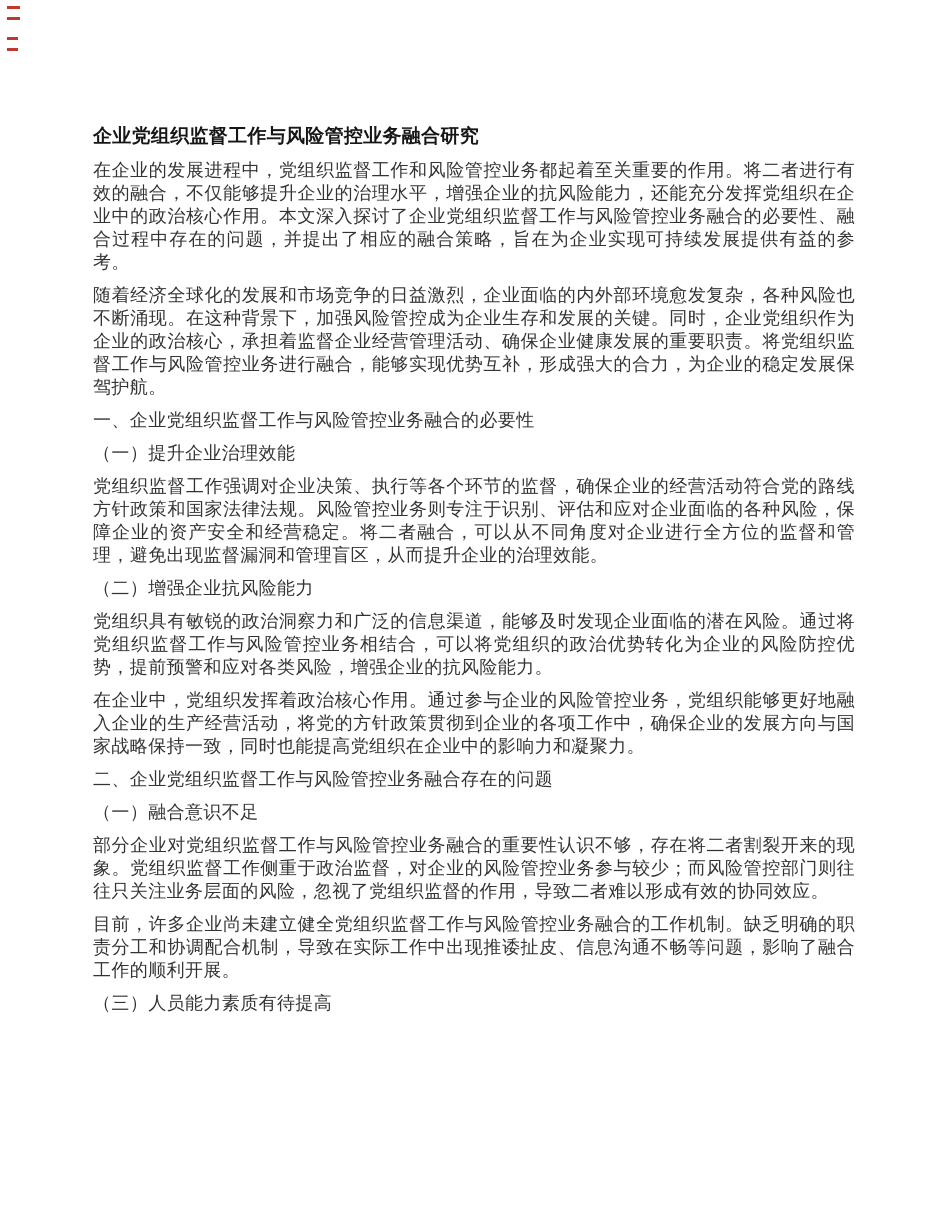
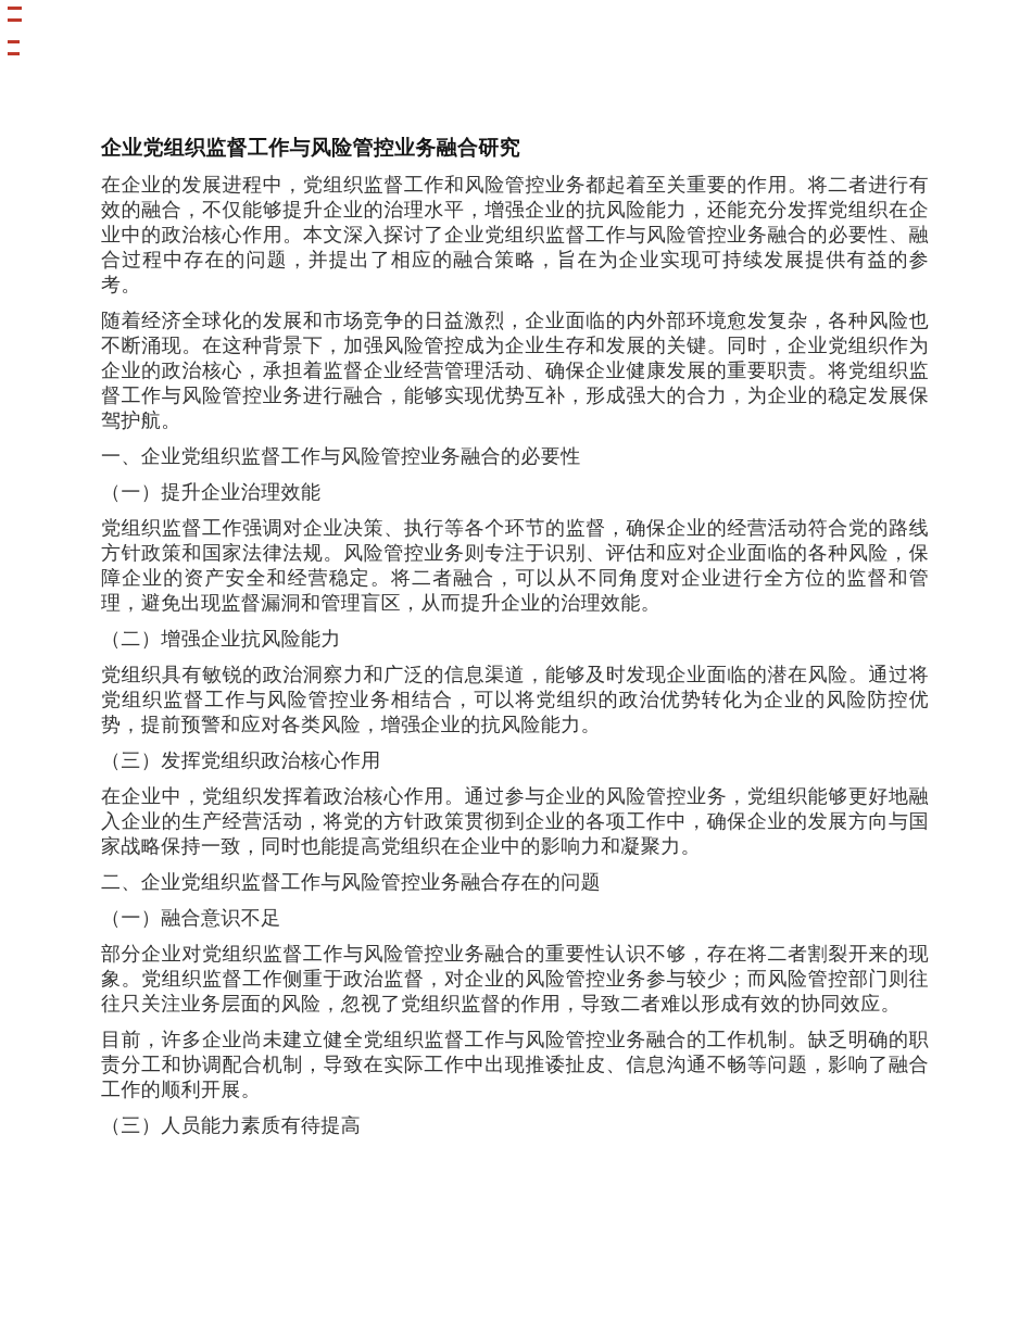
  企业党组织监督工作与风险管控业务融合研究
  在企业的发展进程中，党组织监督工作和风险管控业务都起着至关重要的作用。将二者进行有效的融合，不仅能够提升企业的治理水平，增强企业的抗风险能力，还能充分发挥党组织在企业中的政治核心作用。本文深入探讨了企业党组织监督工作与风险管控业务融合的必要性、融合过程中存在的问题，并提出了相应的融合策略，旨在为企业实现可持续发展提供有益的参考。
  随着经济全球化的发展和市场竞争的日益激烈，企业面临的内外部环境愈发复杂，各种风险也不断涌现。在这种背景下，加强风险管控成为企业生存和发展的关键。同时，企业党组织作为企业的政治核心，承担着监督企业经营管理活动、确保企业健康发展的重要职责。将党组织监督工作与风险管控业务进行融合，能够实现优势互补，形成强大的合力，为企业的稳定发展保驾护航。
  一、企业党组织监督工作与风险管控业务融合的必要性
  （一）提升企业治理效能
  党组织监督工作强调对企业决策、执行等各个环节的监督，确保企业的经营活动符合党的路线方针政策和国家法律法规。风险管控业务则专注于识别、评估和应对企业面临的各种风险，保障企业的资产安全和经营稳定。将二者融合，可以从不同角度对企业进行全方位的监督和管理，避免出现监督漏洞和管理盲区，从而提升企业的治理效能。
  （二）增强企业抗风险能力
  党组织具有敏锐的政治洞察力和广泛的信息渠道，能够及时发现企业面临的潜在风险。通过将党组织监督工作与风险管控业务相结合，可以将党组织的政治优势转化为企业的风险防控优势，提前预警和应对各类风险，增强企业的抗风险能力。
+ （三）发挥党组织政治核心作用
  在企业中，党组织发挥着政治核心作用。通过参与企业的风险管控业务，党组织能够更好地融入企业的生产经营活动，将党的方针政策贯彻到企业的各项工作中，确保企业的发展方向与国家战略保持一致，同时也能提高党组织在企业中的影响力和凝聚力。
  二、企业党组织监督工作与风险管控业务融合存在的问题
  （一）融合意识不足
  部分企业对党组织监督工作与风险管控业务融合的重要性认识不够，存在将二者割裂开来的现象。党组织监督工作侧重于政治监督，对企业的风险管控业务参与较少；而风险管控部门则往往只关注业务层面的风险，忽视了党组织监督的作用，导致二者难以形成有效的协同效应。
  目前，许多企业尚未建立健全党组织监督工作与风险管控业务融合的工作机制。缺乏明确的职责分工和协调配合机制，导致在实际工作中出现推诿扯皮、信息沟通不畅等问题，影响了融合工作的顺利开展。
  （三）人员能力素质有待提高
